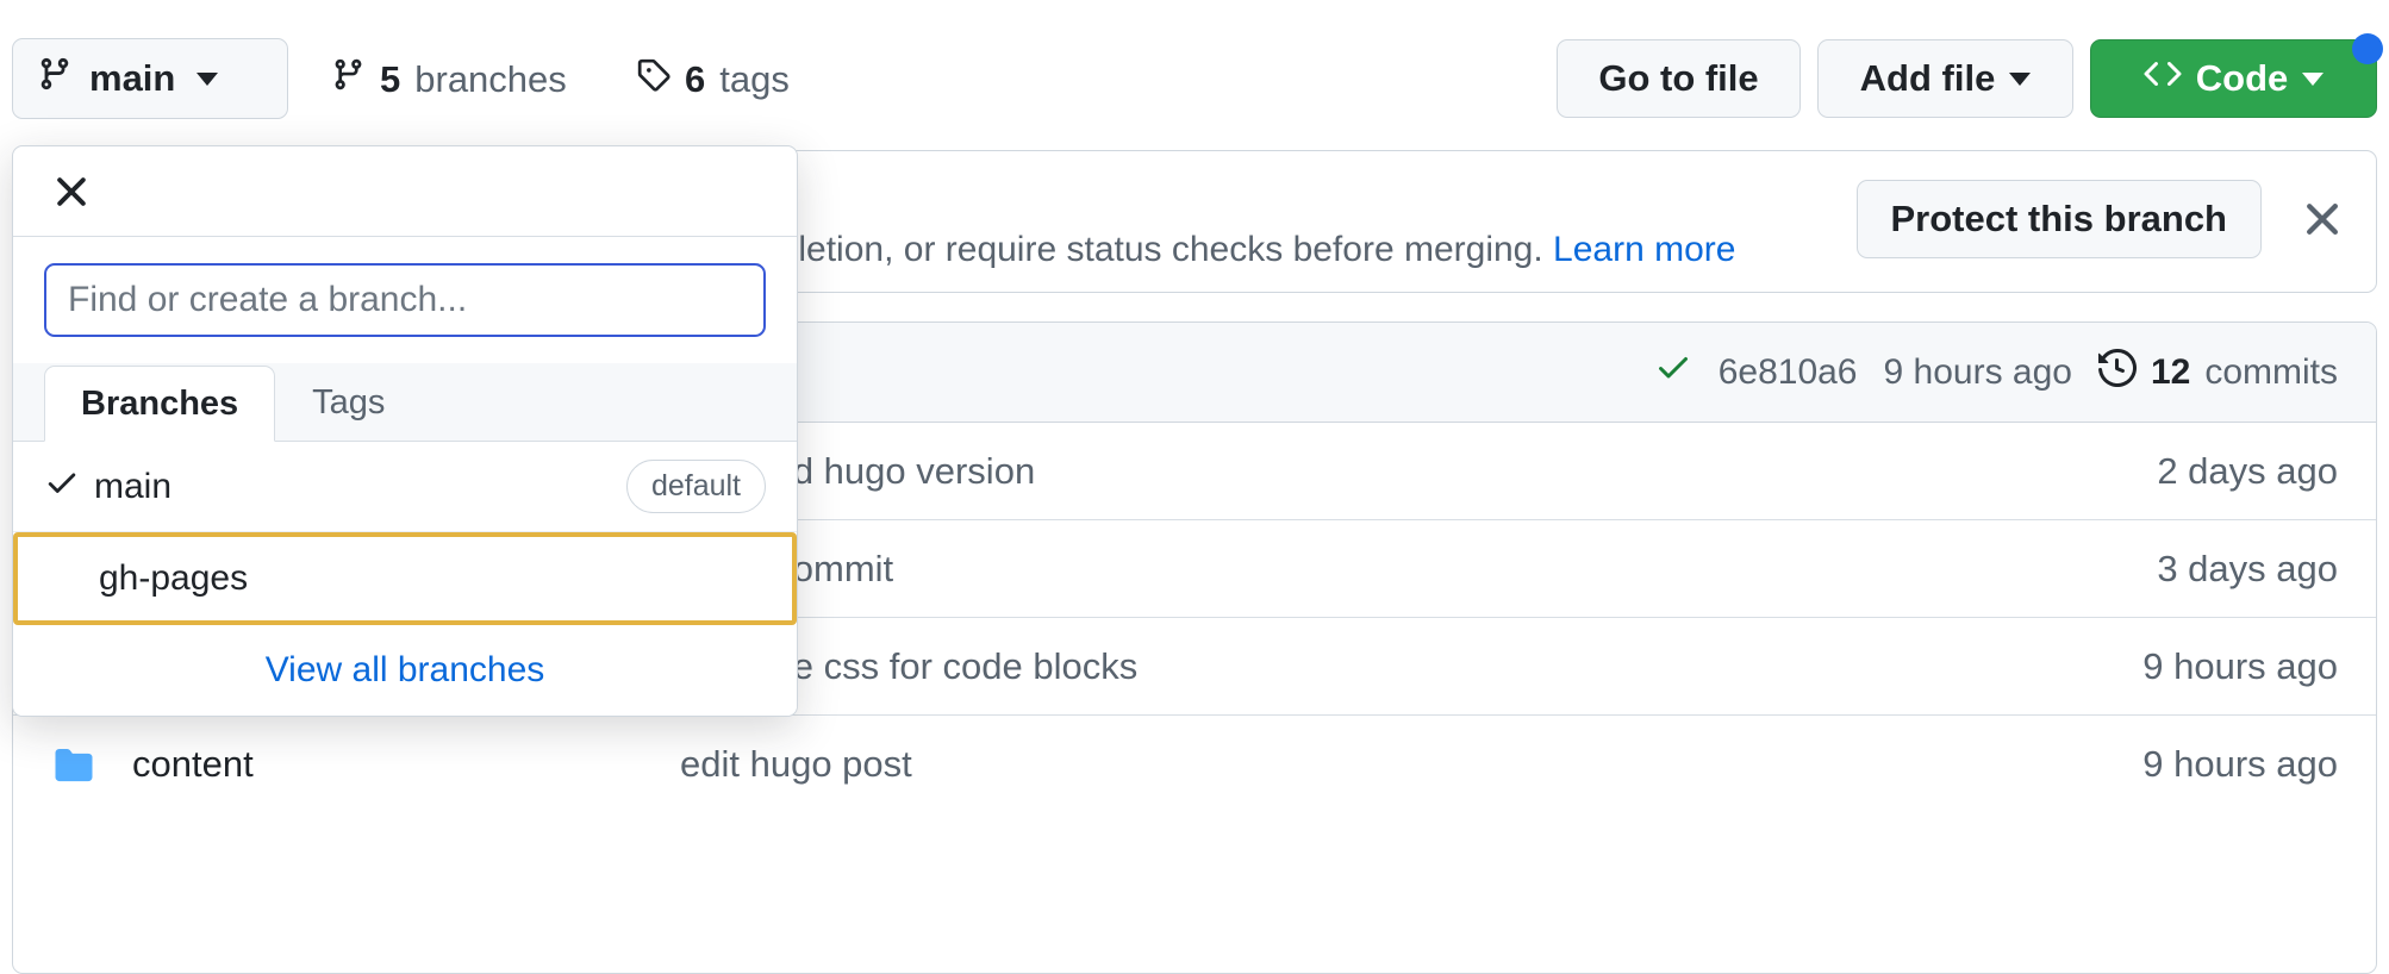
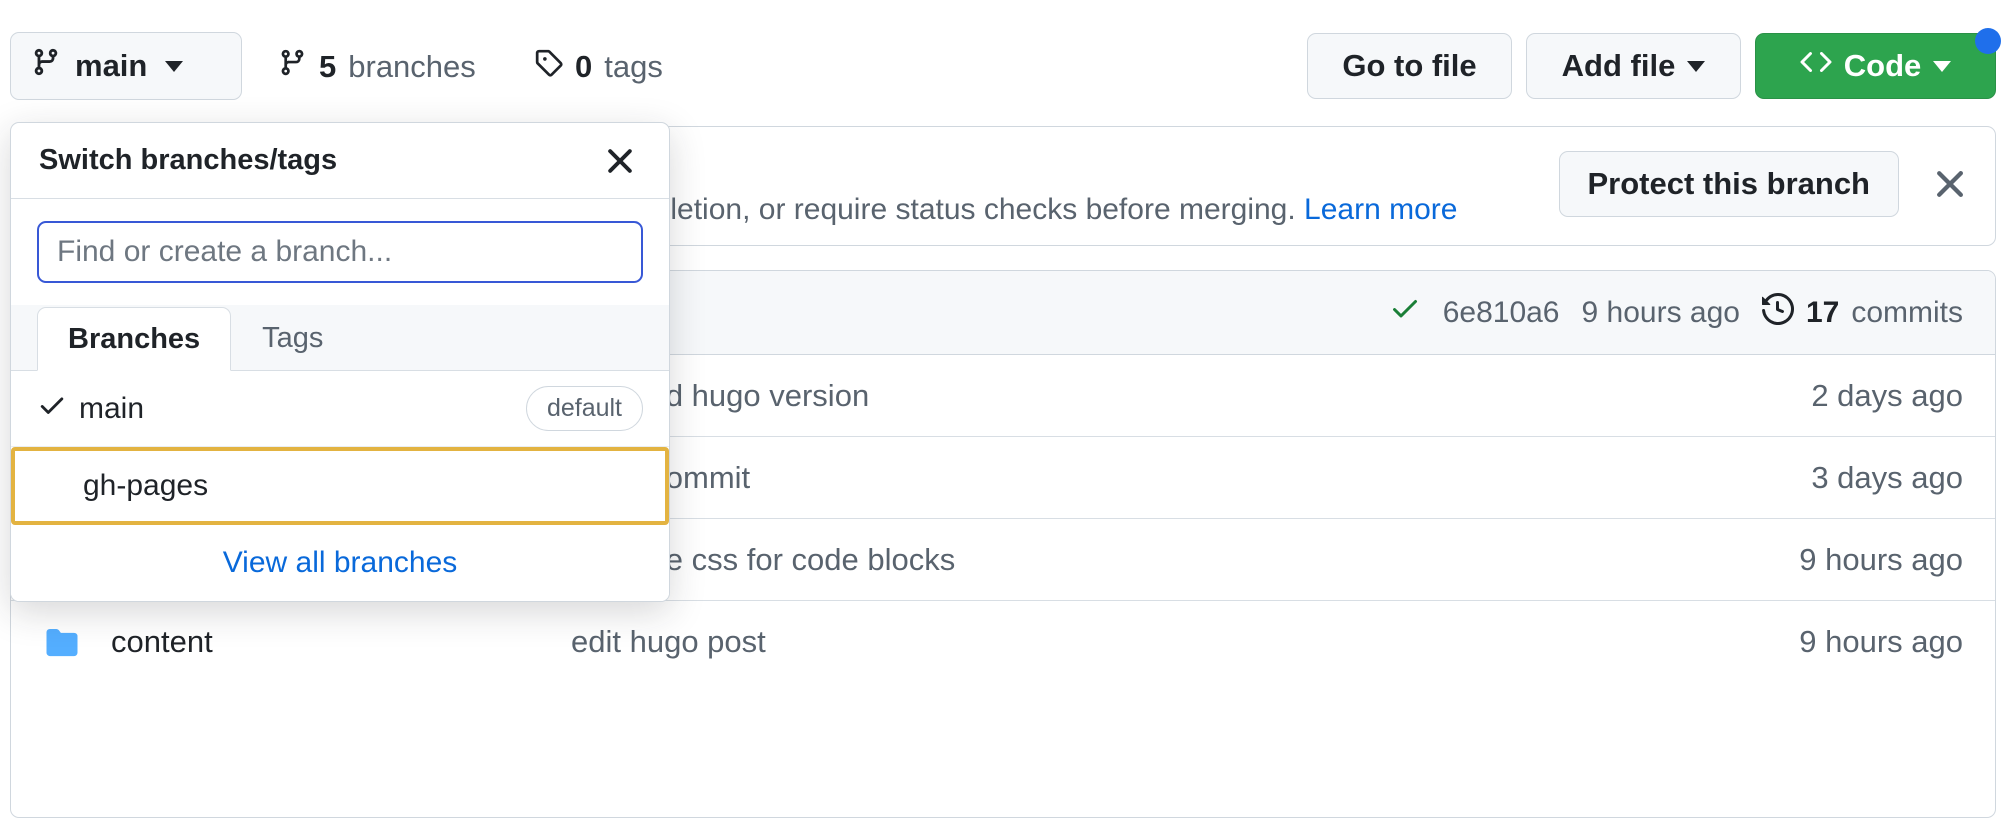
  main
  5
  branches
- 6
+ 0
  tags
  Go to file
  Add file
  Code
  letion, or require status checks before merging. Learn more
  Protect this branch
  6e810a6
  9 hours ago
- 12
+ 17
  commits
  2 days ago
  3 days ago
  e css for code blocks
  9 hours ago
  content
  edit hugo post
  9 hours ago
+ Switch branches/tags
  Find or create a branch...
  Branches
  Tags
  main
  default
  gh-pages
  View all branches
